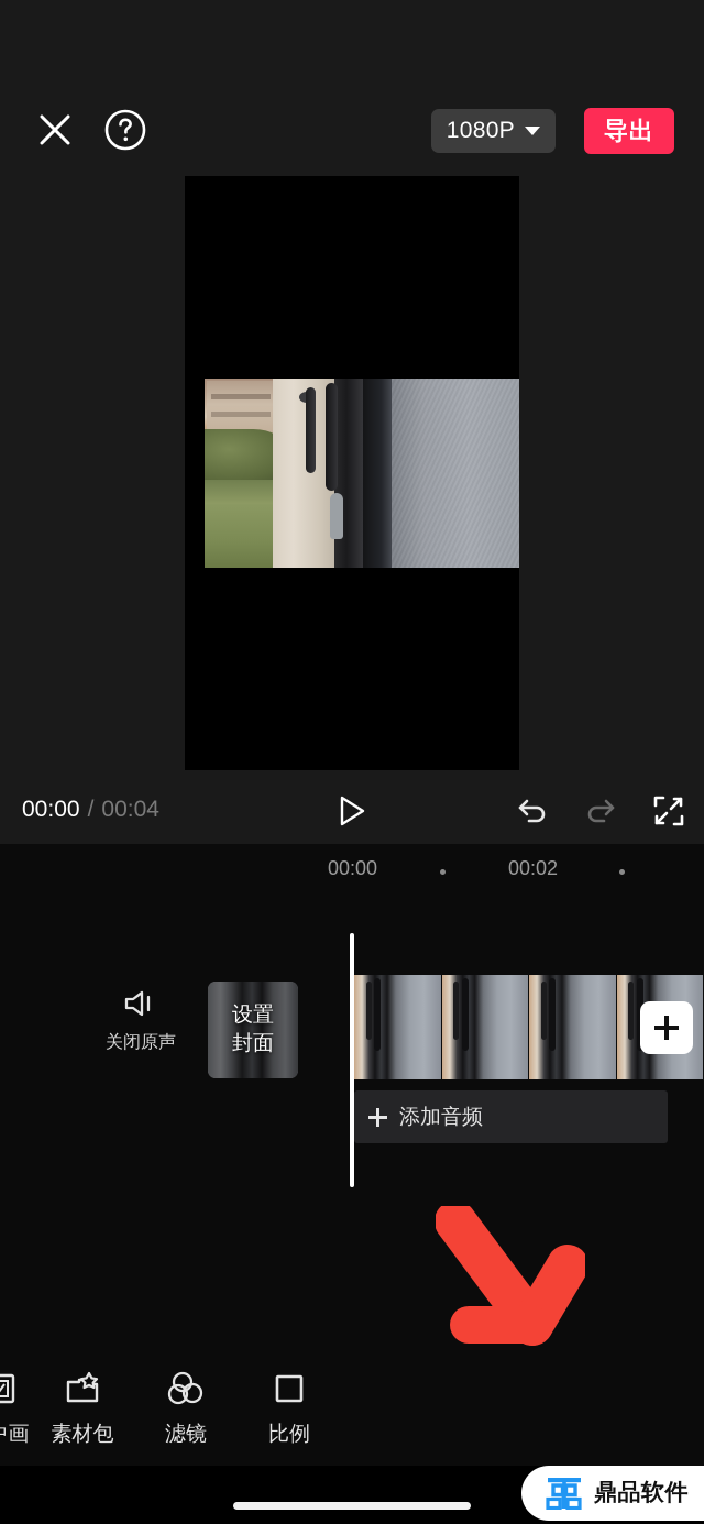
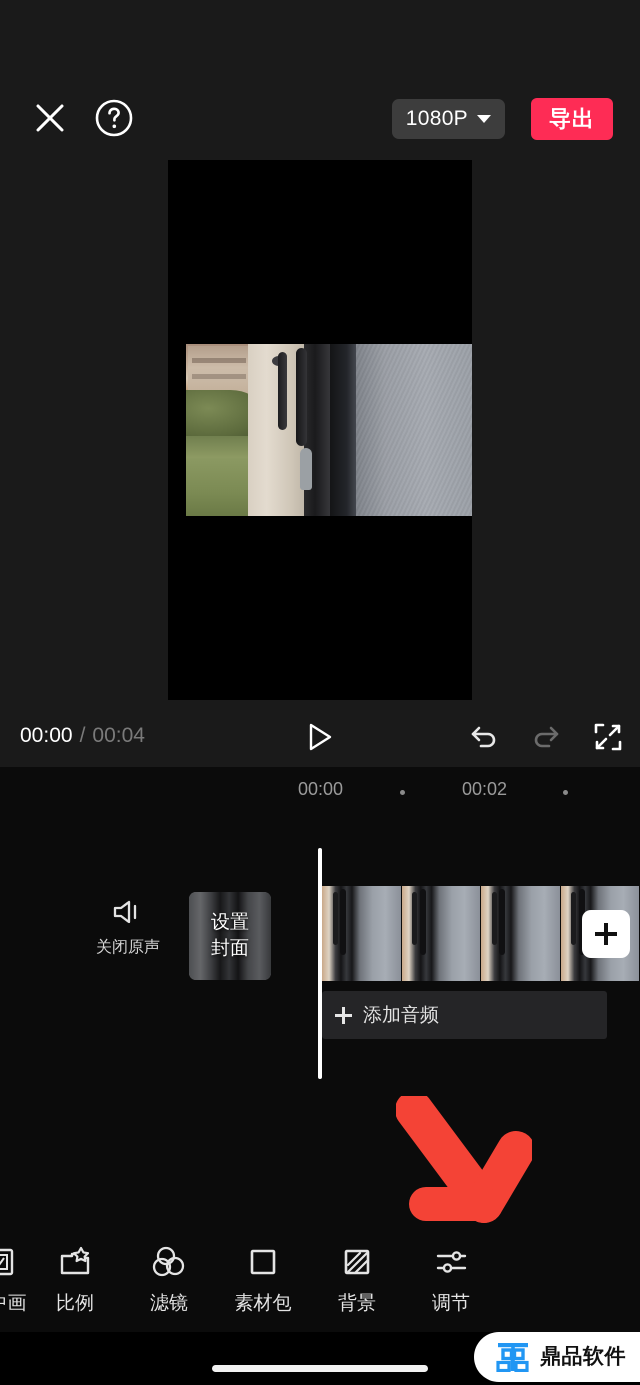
  1080P
  导出
  00:00
  /
  00:04
  00:00
  00:02
  关闭原声
  设置
  封面
  添加音频
- 素材包
+ 比例
  滤镜
- 比例
+ 素材包
+ 背景
+ 调节
  鼎品软件
